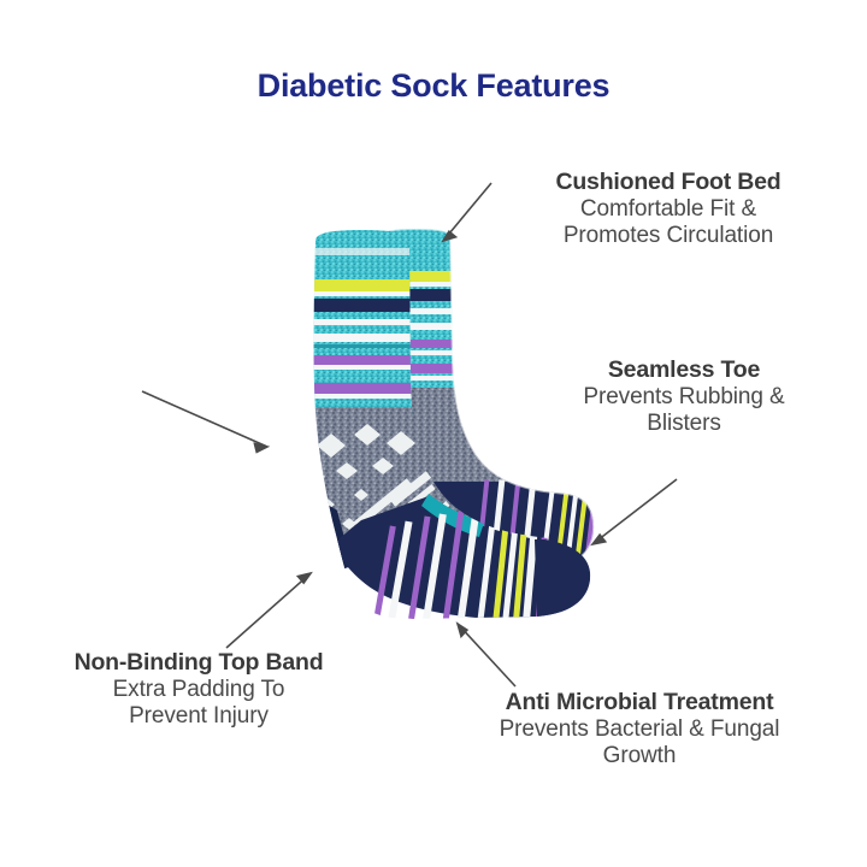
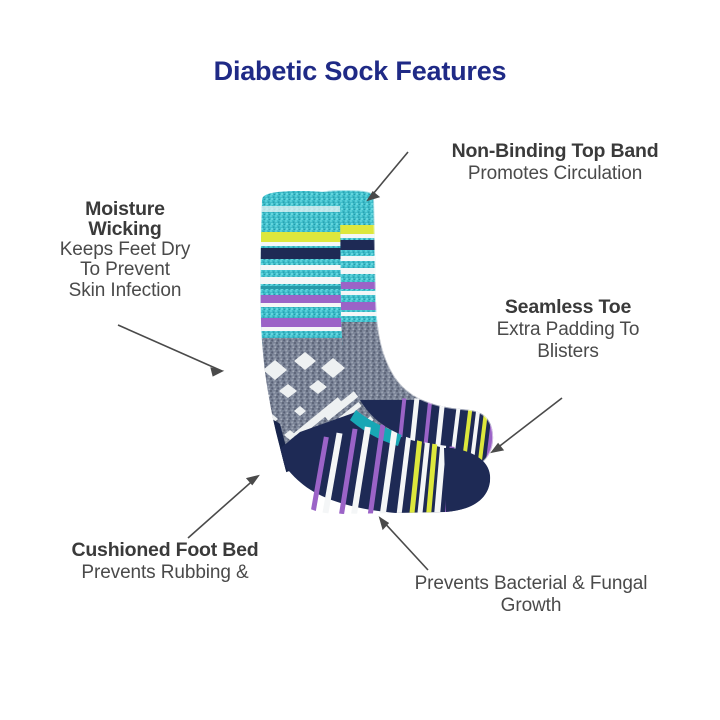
  Diabetic Sock Features
- Cushioned Foot Bed
+ Non-Binding Top Band
- Comfortable Fit &
  Promotes Circulation
+ Moisture
+ Wicking
+ Keeps Feet Dry
+ To Prevent
+ Skin Infection
  Seamless Toe
- Prevents Rubbing &
+ Extra Padding To
  Blisters
- Non-Binding Top Band
+ Cushioned Foot Bed
- Extra Padding To
+ Prevents Rubbing &
- Prevent Injury
- Anti Microbial Treatment
  Prevents Bacterial & Fungal
  Growth
